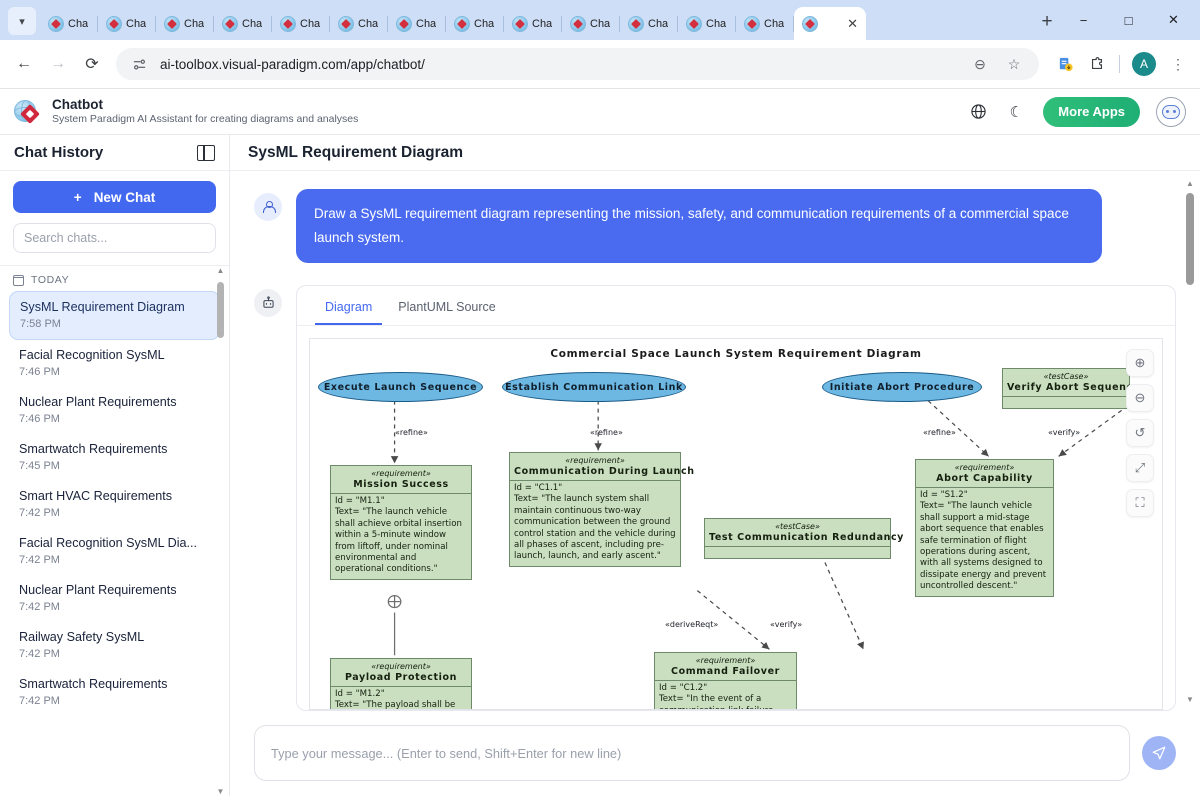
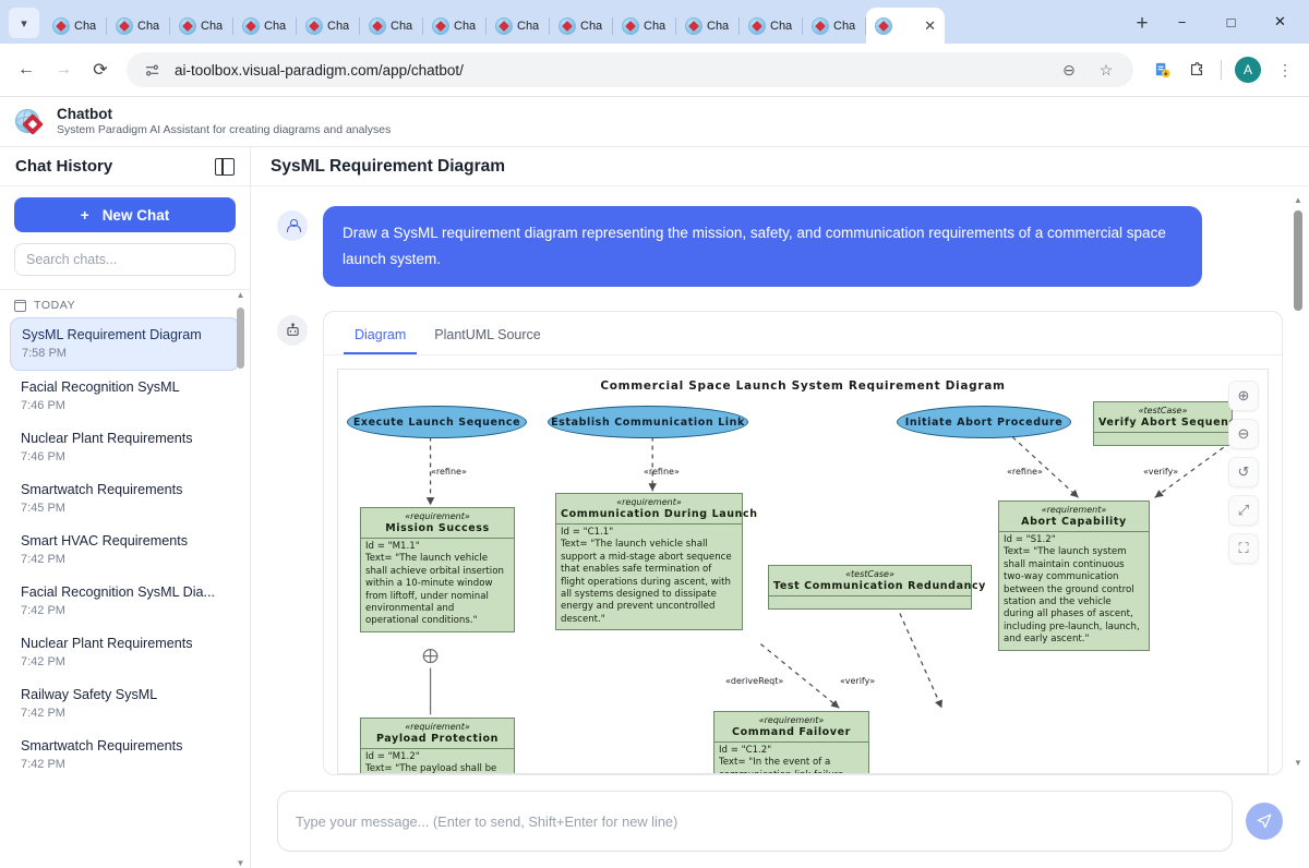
  ▾
  Cha
  Cha
  Cha
  Cha
  Cha
  Cha
  Cha
  Cha
  Cha
  Cha
  Cha
  Cha
  Cha
  ✕
  +
  −
  □
  ✕
  ←
  →
  ⟳
  ai-toolbox.visual-paradigm.com/app/chatbot/
  ⊖
  ☆
  A
  ⋮
  Chatbot
  System Paradigm AI Assistant for creating diagrams and analyses
- ☾
- More Apps
  Chat History
  +
  New Chat
  Search chats...
  TODAY
  SysML Requirement Diagram
  7:58 PM
  Facial Recognition SysML
  7:46 PM
  Nuclear Plant Requirements
  7:46 PM
  Smartwatch Requirements
  7:45 PM
  Smart HVAC Requirements
  7:42 PM
  Facial Recognition SysML Dia...
  7:42 PM
  Nuclear Plant Requirements
  7:42 PM
  Railway Safety SysML
  7:42 PM
  Smartwatch Requirements
  7:42 PM
  ▲
  ▼
  SysML Requirement Diagram
  Draw a SysML requirement diagram representing the mission, safety, and communication requirements of a commercial space launch system.
  Diagram
  PlantUML Source
  Commercial Space Launch System Requirement Diagram
  Execute Launch Sequence
  Establish Communication Link
  Initiate Abort Procedure
  «testCase»
  Verify Abort Sequen
  «requirement»
  Mission Success
- Id = "M1.1" Text= "The launch vehicle shall achieve orbital insertion within a 5-minute window from liftoff, under nominal environmental and operational conditions."
+ Id = "M1.1" Text= "The launch vehicle shall achieve orbital insertion within a 10-minute window from liftoff, under nominal environmental and operational conditions."
  «requirement»
  Communication During Launch
- Id = "C1.1" Text= "The launch system shall maintain continuous two-way communication between the ground control station and the vehicle during all phases of ascent, including pre-launch, launch, and early ascent."
+ Id = "C1.1" Text= "The launch vehicle shall support a mid-stage abort sequence that enables safe termination of flight operations during ascent, with all systems designed to dissipate energy and prevent uncontrolled descent."
  «requirement»
  Abort Capability
- Id = "S1.2" Text= "The launch vehicle shall support a mid-stage abort sequence that enables safe termination of flight operations during ascent, with all systems designed to dissipate energy and prevent uncontrolled descent."
+ Id = "S1.2" Text= "The launch system shall maintain continuous two-way communication between the ground control station and the vehicle during all phases of ascent, including pre-launch, launch, and early ascent."
  «testCase»
  Test Communication Redundancy
  «requirement»
  Payload Protection
  Id = "M1.2" Text= "The payload shall be
  «requirement»
  Command Failover
  «refine»
  «refine»
  «refine»
  «verify»
  «deriveReqt»
  «verify»
  ⊕
  ⊖
  ↺
  ⤢
  ⛶
  ▲
  ▼
  Type your message... (Enter to send, Shift+Enter for new line)
